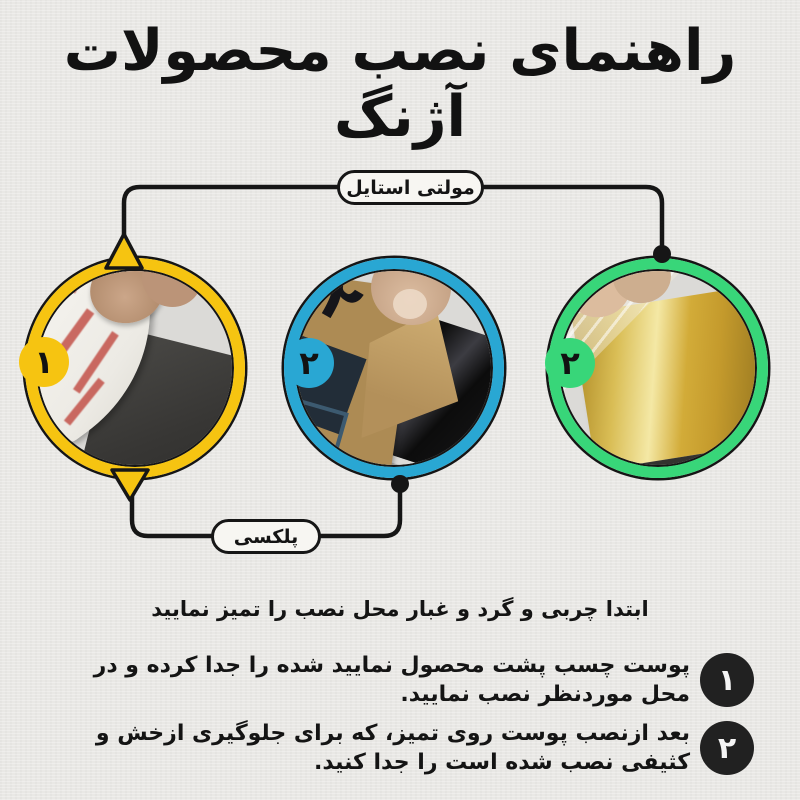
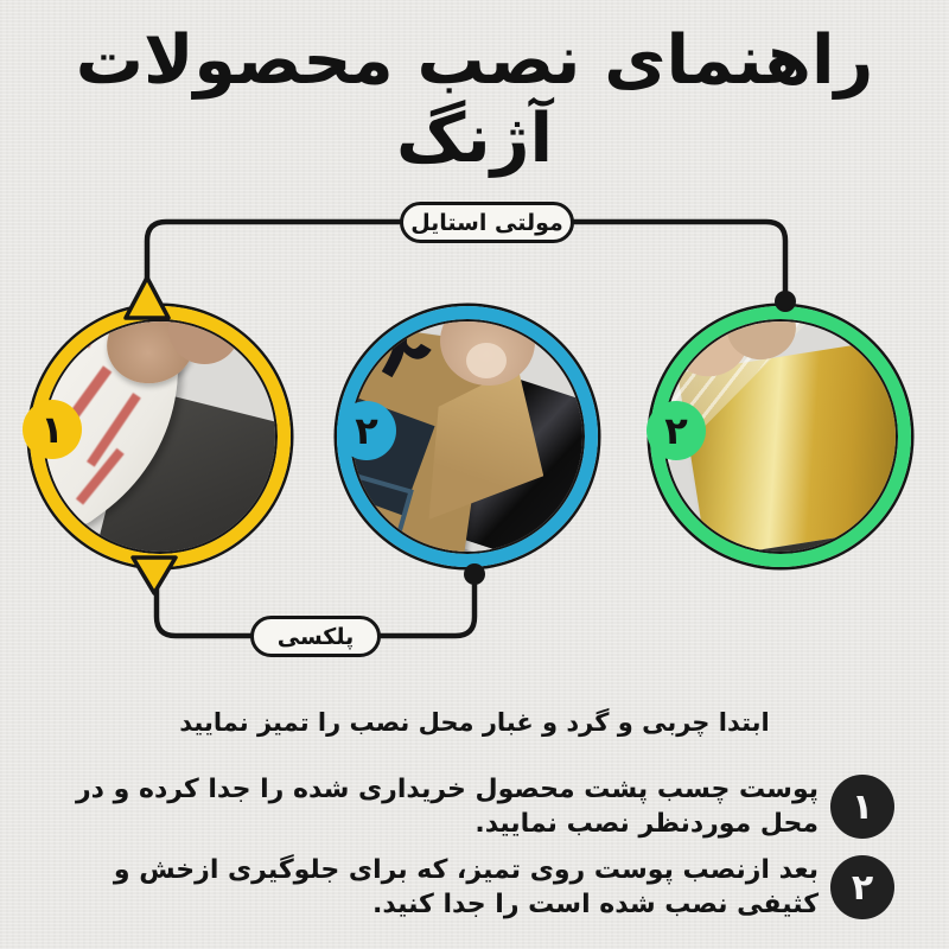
  راهنمای نصب محصولات آژنگ
  مولتی استایل
  پلکسی
  ۱
  ۲
  ۲
  ابتدا چربی و گرد و غبار محل نصب را تمیز نمایید
  ۱
- پوست چسب پشت محصول نمایید شده را جدا کرده و در محل موردنظر نصب نمایید.
+ پوست چسب پشت محصول خریداری شده را جدا کرده و در محل موردنظر نصب نمایید.
  ۲
  بعد ازنصب پوست روی تمیز، که برای جلوگیری ازخش و کثیفی نصب شده است را جدا کنید.
